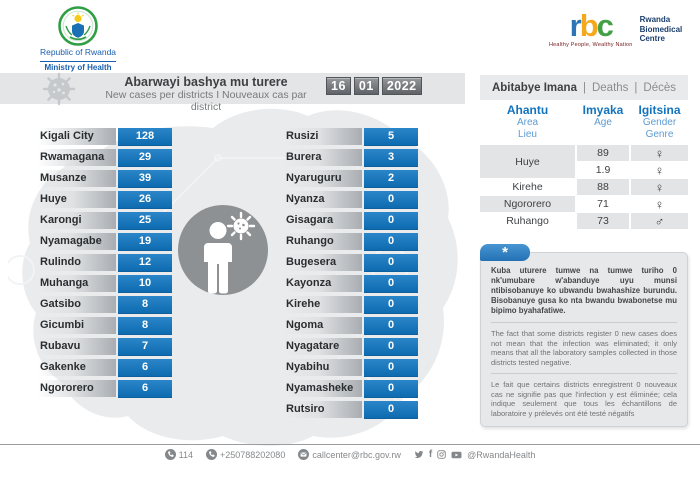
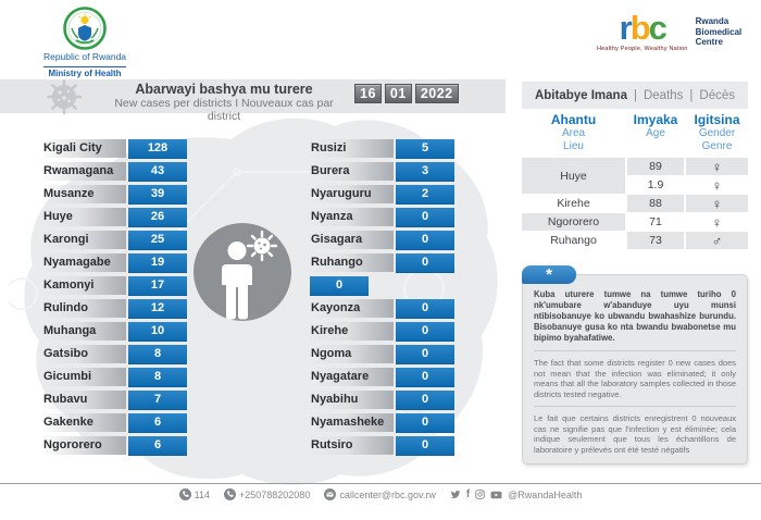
  Republic of Rwanda
  Ministry of Health
  rbc
  Rwanda
  Biomedical
  Centre
  Abarwayi bashya mu turere
  New cases per districts I Nouveaux cas par district
  16
  01
  2022
  Kigali City
  128
  Rwamagana
- 29
+ 43
  Musanze
  39
  Huye
  26
  Karongi
  25
  Nyamagabe
  19
+ Kamonyi
+ 17
  Rulindo
  12
  Muhanga
  10
  Gatsibo
  8
  Gicumbi
  8
  Rubavu
  7
  Gakenke
  6
  Ngororero
  6
  Rusizi
  5
  Burera
  3
  Nyaruguru
  2
  Nyanza
  0
  Gisagara
  0
  Ruhango
  0
- Bugesera
  0
  Kayonza
  0
  Kirehe
  0
  Ngoma
  0
  Nyagatare
  0
  Nyabihu
  0
  Nyamasheke
  0
  Rutsiro
  0
  Abitabye Imana
  |
  Deaths
  |
  Décès
  Ahantu
  Area
  Lieu
  Imyaka
  Age
  Igitsina
  Gender
  Genre
  Huye
  89
  ♀
  1.9
  ♀
  Kirehe
  88
  ♀
  Ngororero
  71
  ♀
  Ruhango
  73
  ♂
  *
  Kuba uturere tumwe na tumwe turiho 0 nk'umubare w'abanduye uyu munsi ntibisobanuye ko ubwandu bwahashize burundu. Bisobanuye gusa ko nta bwandu bwabonetse mu bipimo byahafatiwe.
  The fact that some districts register 0 new cases does not mean that the infection was eliminated; it only means that all the laboratory samples collected in those districts tested negative.
  Le fait que certains districts enregistrent 0 nouveaux cas ne signifie pas que l'infection y est éliminée; cela indique seulement que tous les échantillons de laboratoire y prélevés ont été testé négatifs
  114
  +250788202080
  callcenter@rbc.gov.rw
  f
  @RwandaHealth
